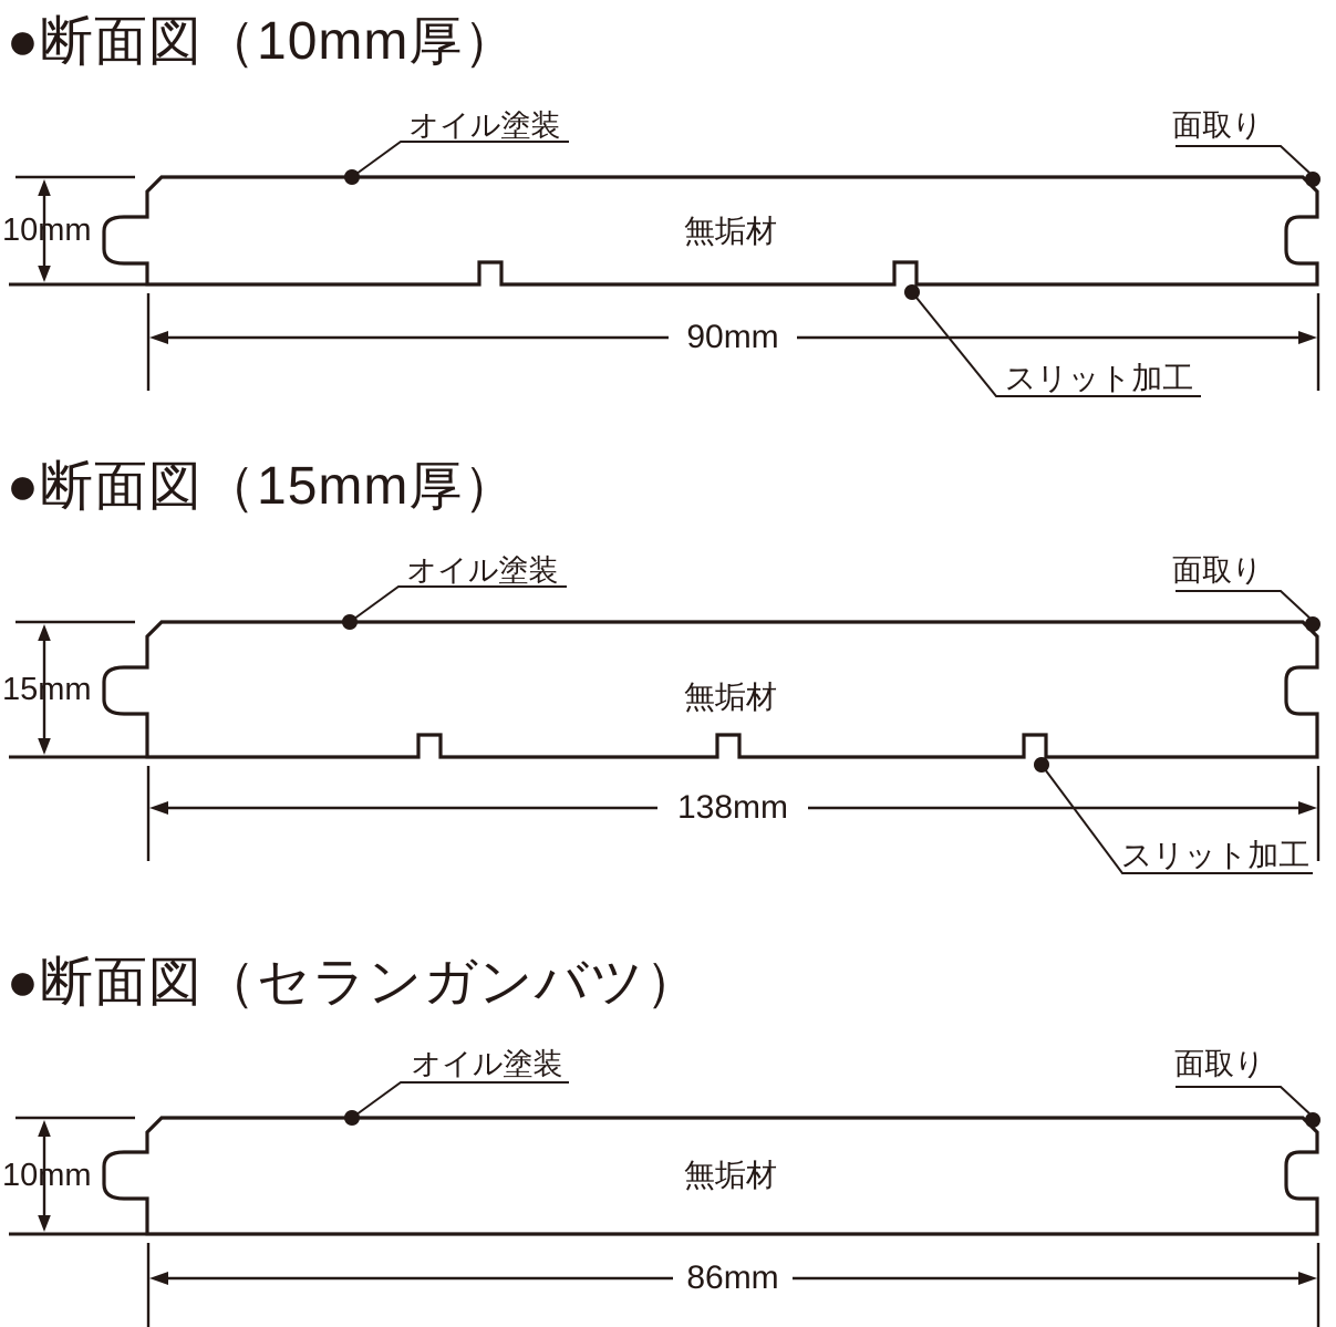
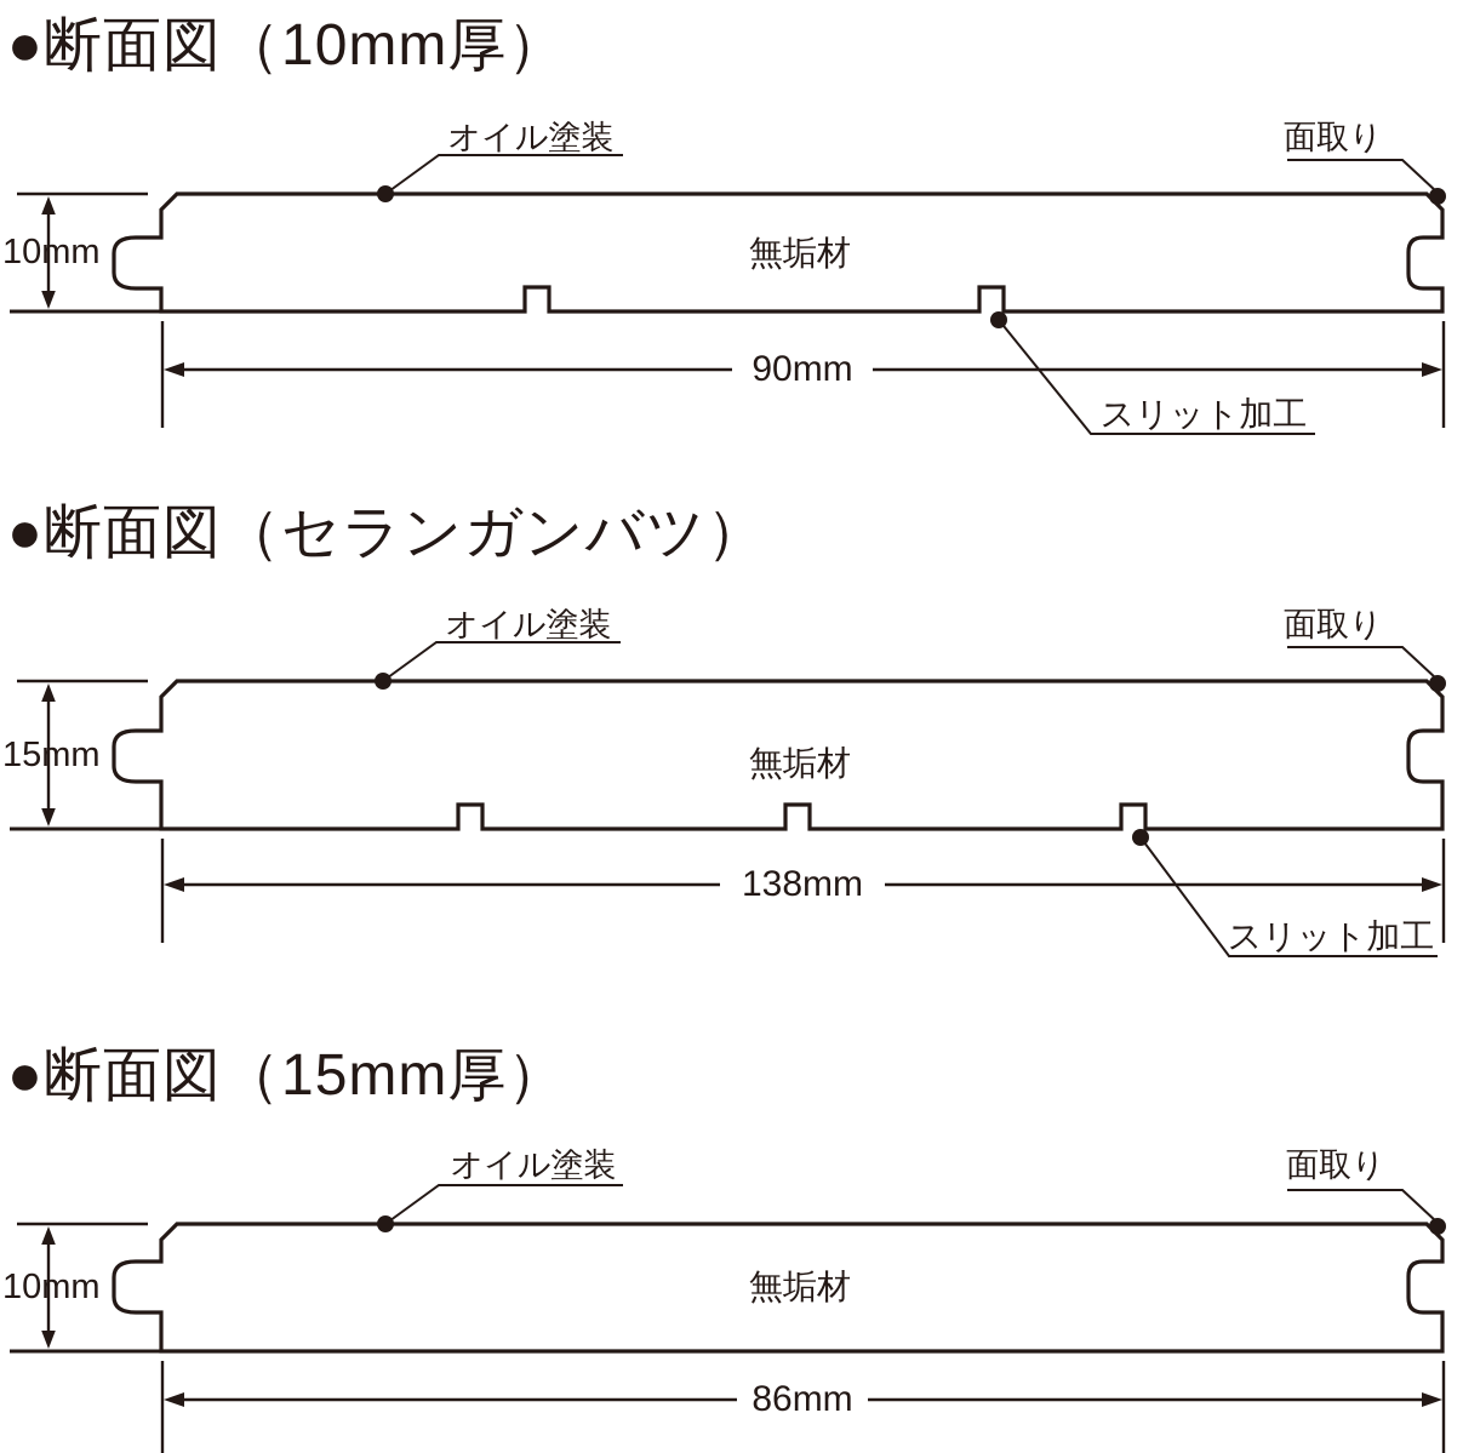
  ●断面図（10mm厚）
  オイル塗装
  面取り
  無垢材
  10mm
  90mm
  スリット加工
- ●断面図（15mm厚）
+ ●断面図（セランガンバツ）
  オイル塗装
  面取り
  無垢材
  15mm
  138mm
  スリット加工
- ●断面図（セランガンバツ）
+ ●断面図（15mm厚）
  オイル塗装
  面取り
  無垢材
  10mm
  86mm
